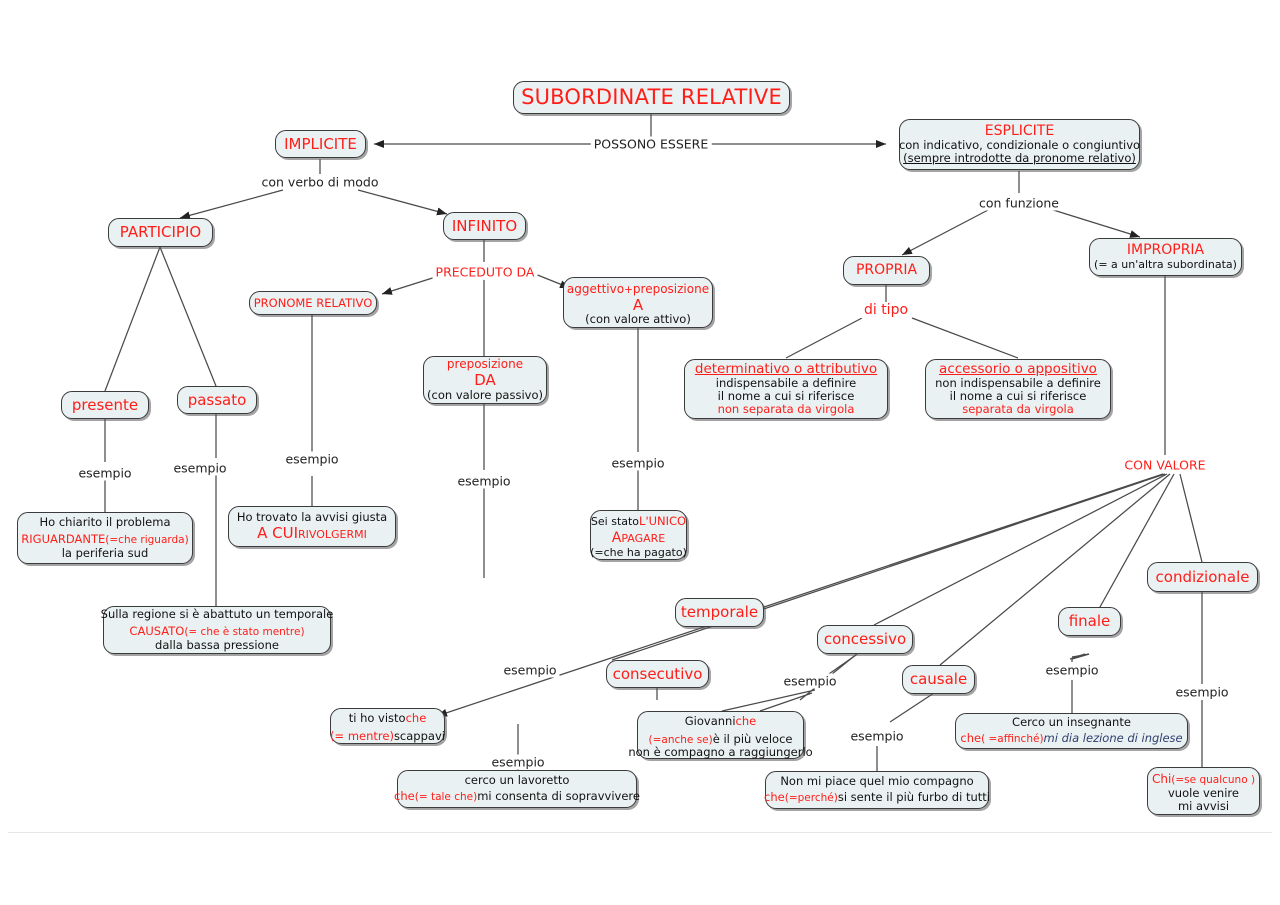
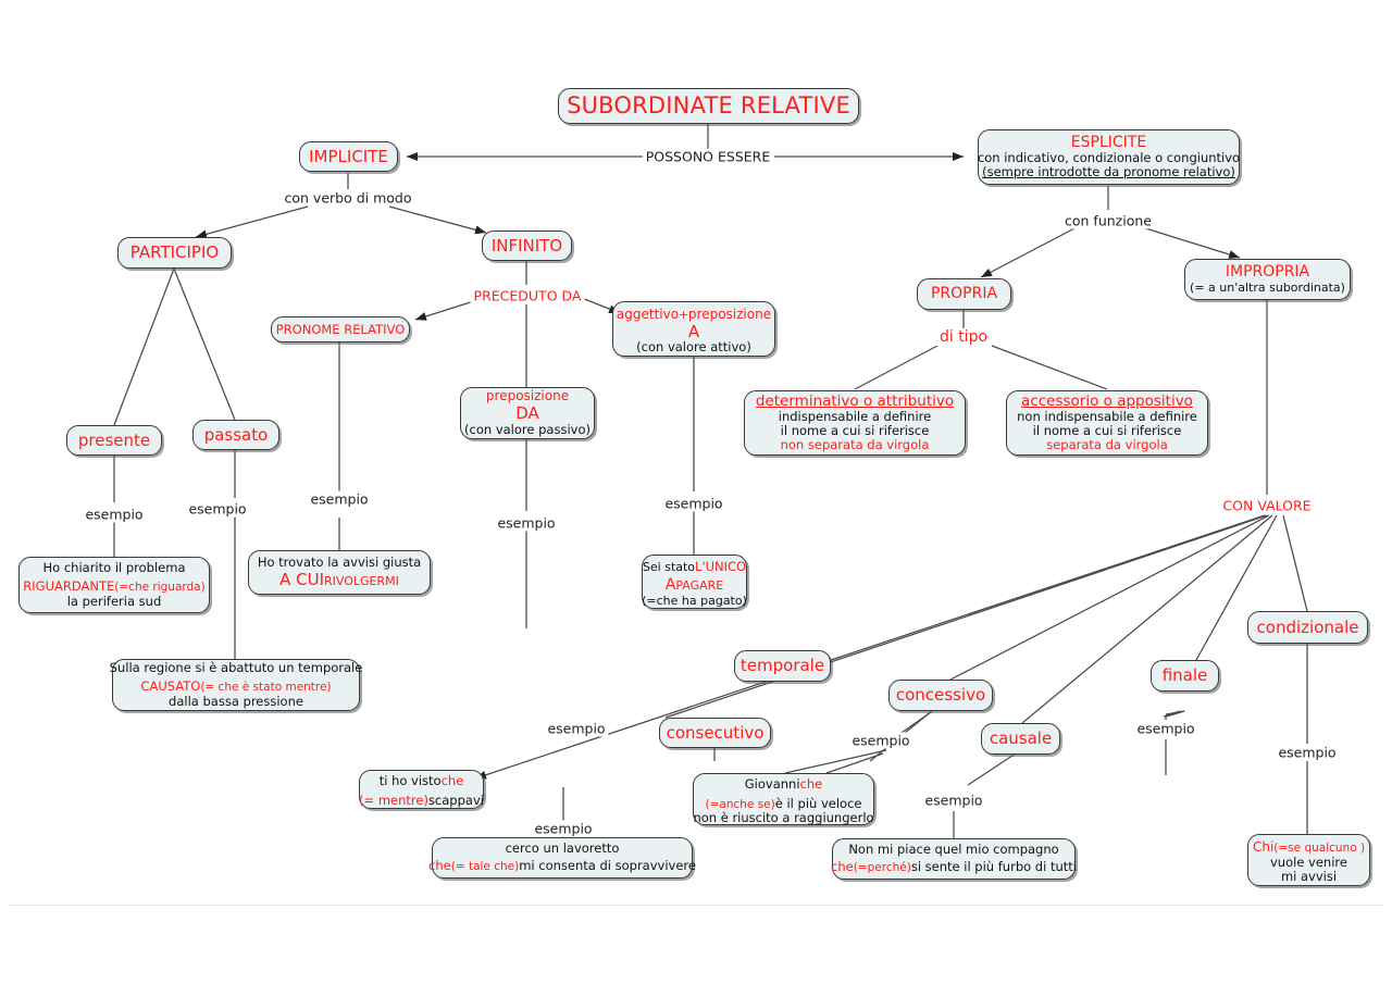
  SUBORDINATE RELATIVE
  IMPLICITE
  ESPLICITE
  con indicativo, condizionale o congiuntivo
  (sempre introdotte da pronome relativo)
  PARTICIPIO
  INFINITO
  PRONOME RELATIVO
  aggettivo+preposizione
  A
  (con valore attivo)
  preposizione
  DA
  (con valore passivo)
  presente
  passato
  PROPRIA
  IMPROPRIA
  (= a un'altra subordinata)
  determinativo o attributivo
  indispensabile a definire
  il nome a cui si riferisce
  non separata da virgola
  accessorio o appositivo
  non indispensabile a definire
  il nome a cui si riferisce
  separata da virgola
  Ho chiarito il problema
  RIGUARDANTE(=che riguarda)
  la periferia sud
  Sulla regione si è abattuto un temporale
  CAUSATO(= che è stato mentre)
  dalla bassa pressione
  Ho trovato la avvisi giusta
  A CUIRIVOLGERMI
  Sei statoL'UNICO
  APAGARE
  (=che ha pagato)
  temporale
  consecutivo
  concessivo
  causale
  finale
  condizionale
  ti ho vistoche
  (= mentre)scappavi
  cerco un lavoretto
  che(= tale che)mi consenta di sopravvivere
  Giovanniche
  (=anche se)è il più veloce
- non è compagno a raggiungerlo
+ non è riuscito a raggiungerlo
  Non mi piace quel mio compagno
  che(=perché)si sente il più furbo di tutti
- Cerco un insegnante
- che( =affinché)mi dia lezione di inglese
  Chi(=se qualcuno )
  vuole venire
  mi avvisi
  POSSONO ESSERE
  con verbo di modo
  PRECEDUTO DA
  con funzione
  di tipo
  CON VALORE
  esempio
  esempio
  esempio
  esempio
  esempio
  esempio
  esempio
  esempio
  esempio
  esempio
  esempio
